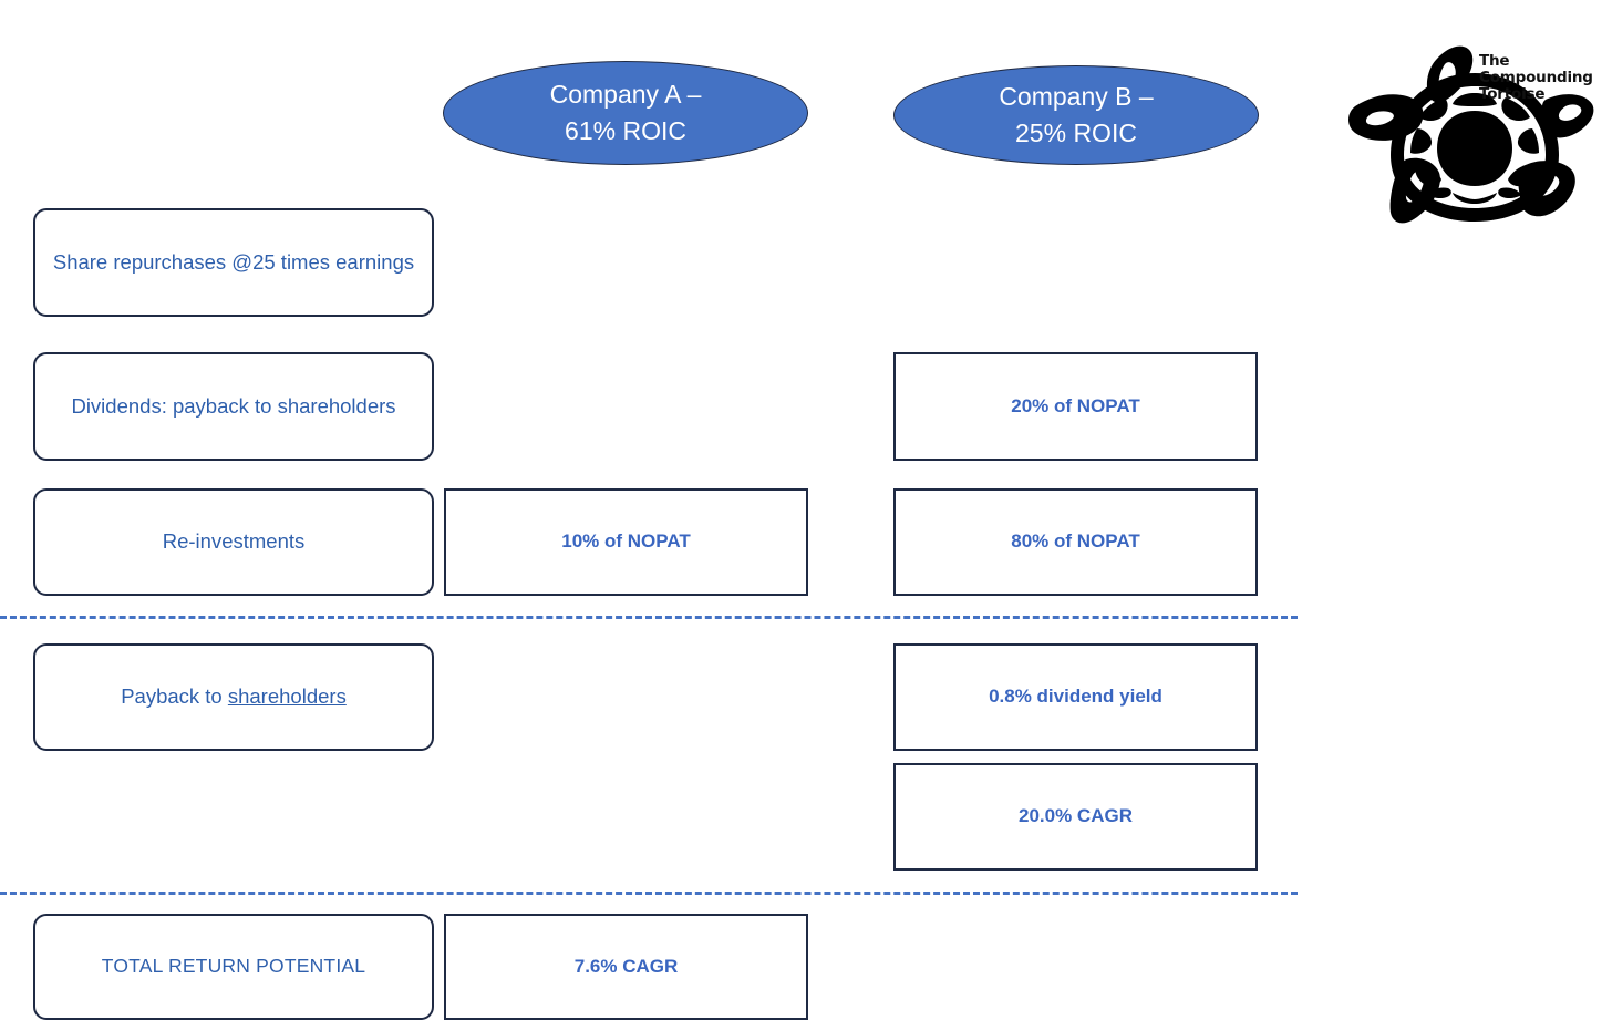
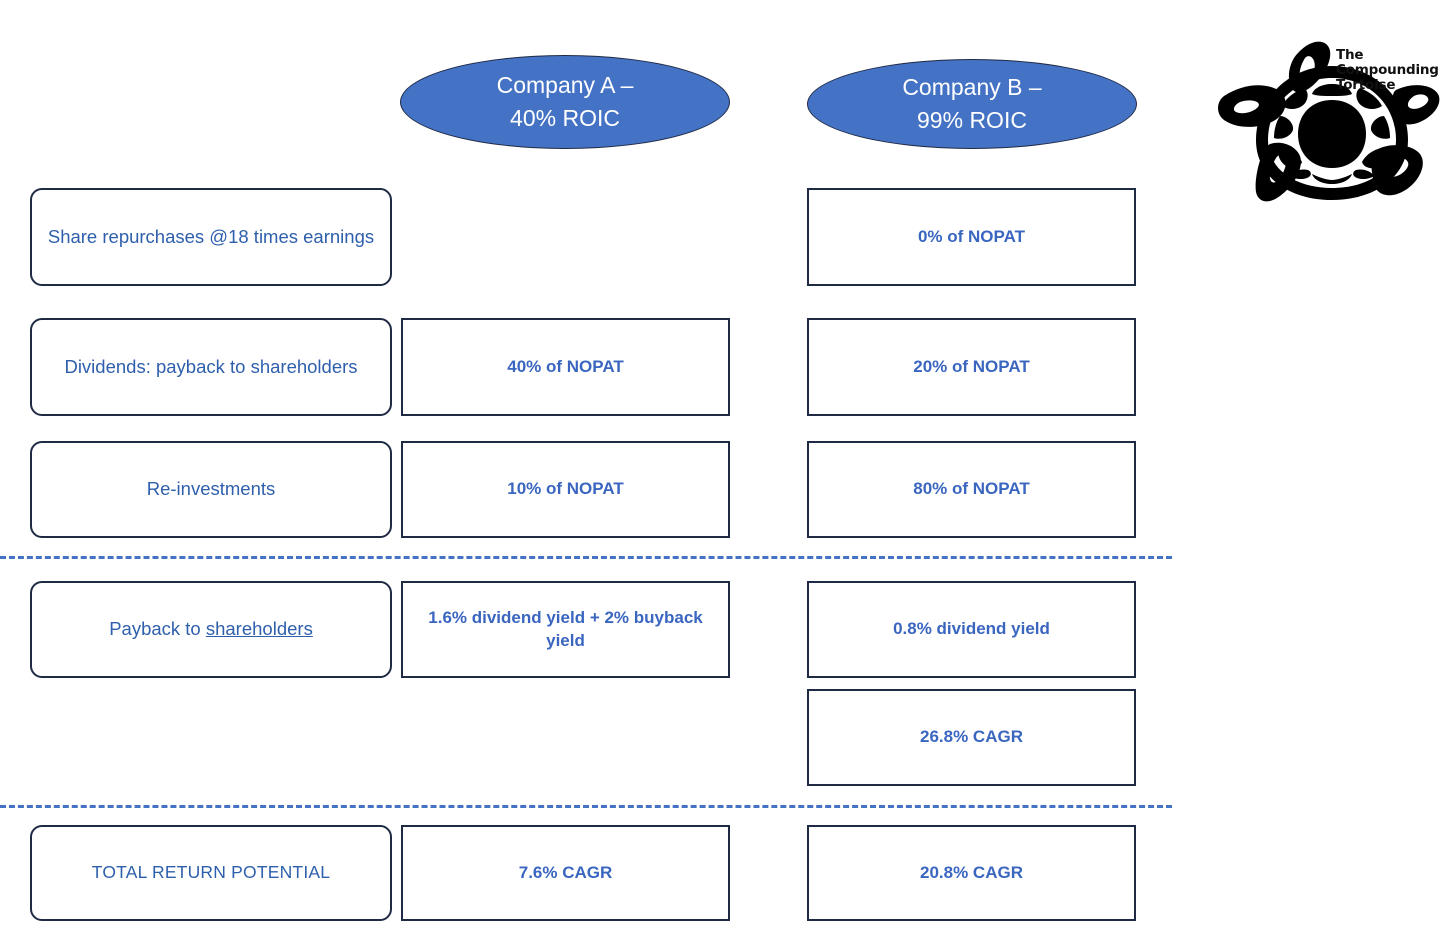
  Company A –
- 61% ROIC
+ 40% ROIC
  Company B –
- 25% ROIC
+ 99% ROIC
  The Compounding
  Tortoise
- Share repurchases @25 times earnings
+ Share repurchases @18 times earnings
+ 0% of NOPAT
  Dividends: payback to shareholders
+ 40% of NOPAT
  20% of NOPAT
  Re-investments
  10% of NOPAT
  80% of NOPAT
  Payback to shareholders
+ 1.6% dividend yield + 2% buyback yield
  0.8% dividend yield
- 20.0% CAGR
+ 26.8% CAGR
  TOTAL RETURN POTENTIAL
  7.6% CAGR
+ 20.8% CAGR
